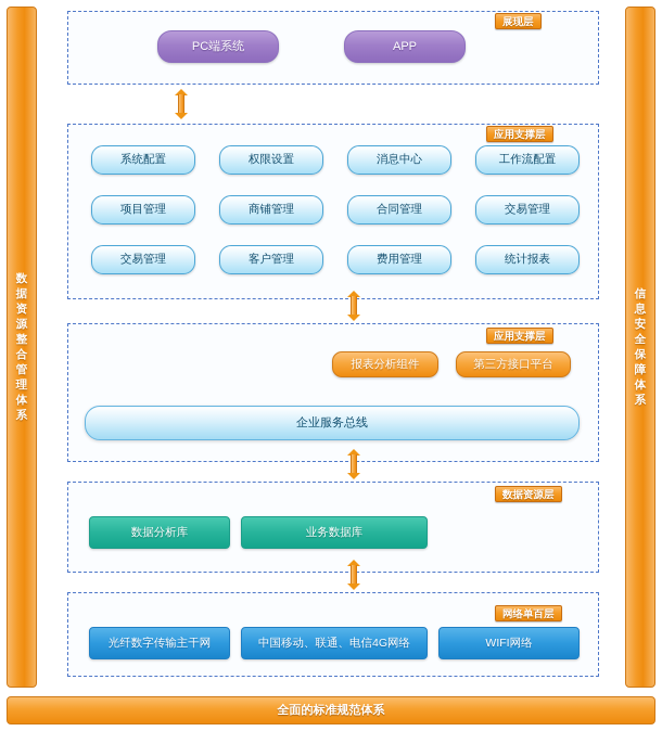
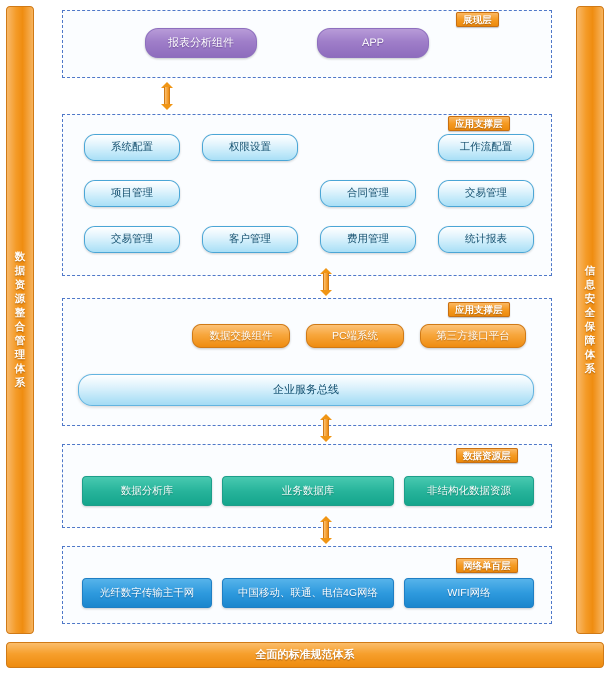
  数据资源整合管理体系
  信息安全保障体系
  展现层
- PC端系统
+ 报表分析组件
  APP
  应用支撑层
  系统配置
  权限设置
- 消息中心
  工作流配置
  项目管理
- 商铺管理
  合同管理
  交易管理
  交易管理
  客户管理
  费用管理
  统计报表
  应用支撑层
+ 数据交换组件
- 报表分析组件
+ PC端系统
  第三方接口平台
  企业服务总线
  数据资源层
  数据分析库
  业务数据库
+ 非结构化数据资源
  网络单百层
  光纤数字传输主干网
  中国移动、联通、电信4G网络
  WIFI网络
  全面的标准规范体系
